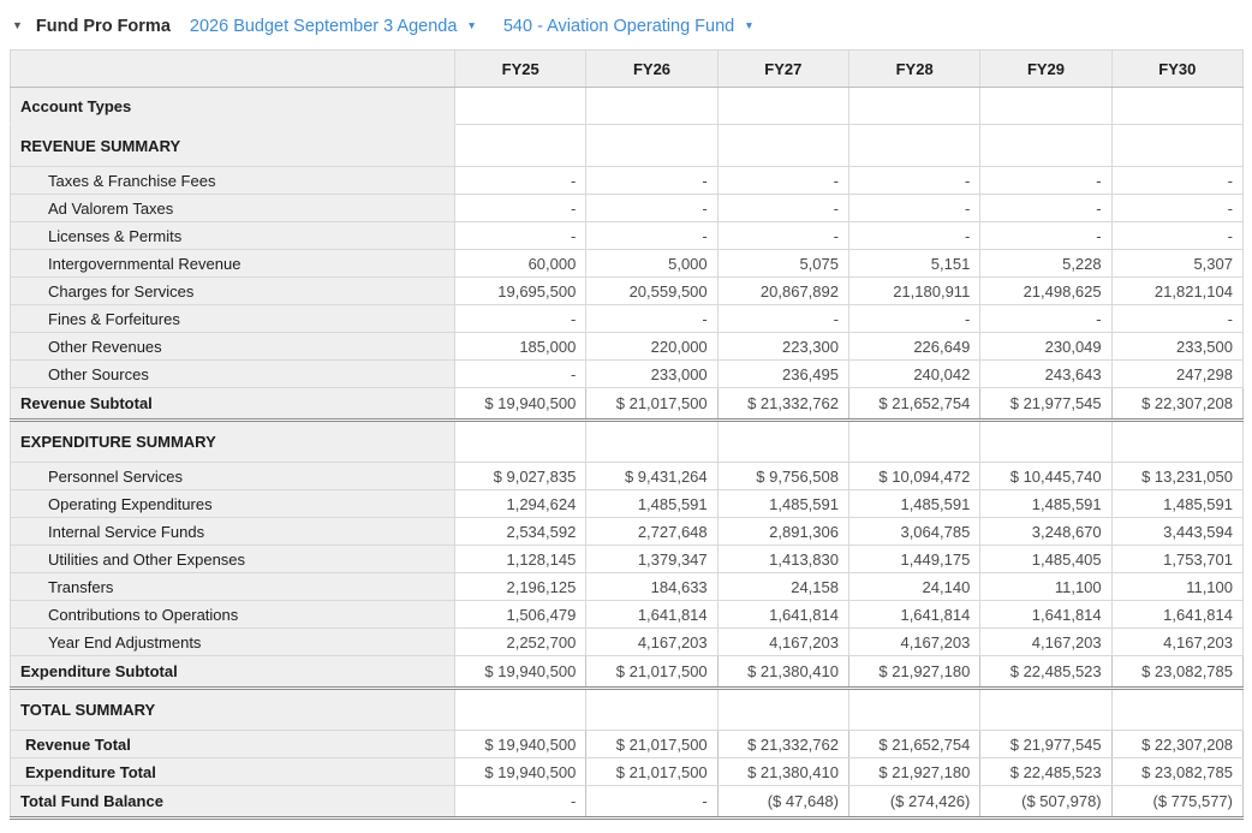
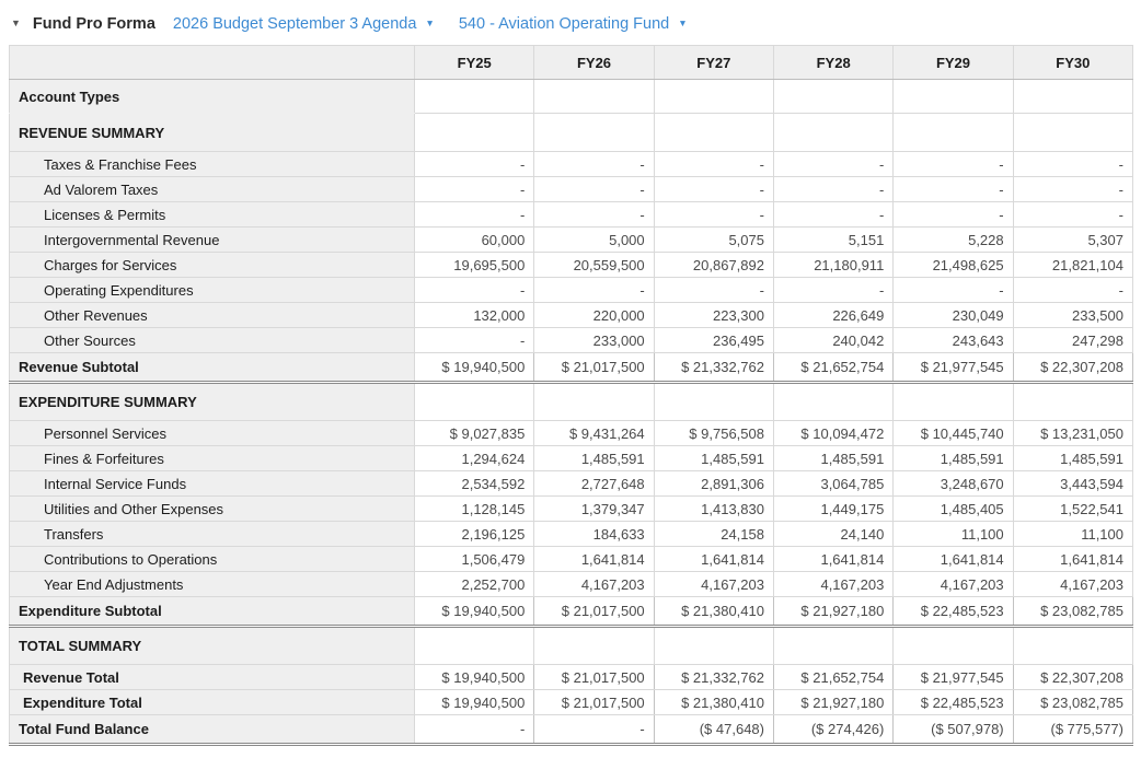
  ▼
  Fund Pro Forma
  2026 Budget September 3 Agenda
  ▼
  540 - Aviation Operating Fund
  ▼
  	FY25	FY26	FY27	FY28	FY29	FY30
  Account Types
  REVENUE SUMMARY
  Taxes & Franchise Fees	-	-	-	-	-	-
  Ad Valorem Taxes	-	-	-	-	-	-
  Licenses & Permits	-	-	-	-	-	-
  Intergovernmental Revenue	60,000	5,000	5,075	5,151	5,228	5,307
  Charges for Services	19,695,500	20,559,500	20,867,892	21,180,911	21,498,625	21,821,104
- Fines & Forfeitures	-	-	-	-	-	-
+ Operating Expenditures	-	-	-	-	-	-
- Other Revenues	185,000	220,000	223,300	226,649	230,049	233,500
+ Other Revenues	132,000	220,000	223,300	226,649	230,049	233,500
  Other Sources	-	233,000	236,495	240,042	243,643	247,298
  Revenue Subtotal	$ 19,940,500	$ 21,017,500	$ 21,332,762	$ 21,652,754	$ 21,977,545	$ 22,307,208
  EXPENDITURE SUMMARY
  Personnel Services	$ 9,027,835	$ 9,431,264	$ 9,756,508	$ 10,094,472	$ 10,445,740	$ 13,231,050
- Operating Expenditures	1,294,624	1,485,591	1,485,591	1,485,591	1,485,591	1,485,591
+ Fines & Forfeitures	1,294,624	1,485,591	1,485,591	1,485,591	1,485,591	1,485,591
  Internal Service Funds	2,534,592	2,727,648	2,891,306	3,064,785	3,248,670	3,443,594
- Utilities and Other Expenses	1,128,145	1,379,347	1,413,830	1,449,175	1,485,405	1,753,701
+ Utilities and Other Expenses	1,128,145	1,379,347	1,413,830	1,449,175	1,485,405	1,522,541
  Transfers	2,196,125	184,633	24,158	24,140	11,100	11,100
  Contributions to Operations	1,506,479	1,641,814	1,641,814	1,641,814	1,641,814	1,641,814
  Year End Adjustments	2,252,700	4,167,203	4,167,203	4,167,203	4,167,203	4,167,203
  Expenditure Subtotal	$ 19,940,500	$ 21,017,500	$ 21,380,410	$ 21,927,180	$ 22,485,523	$ 23,082,785
  TOTAL SUMMARY
  Revenue Total	$ 19,940,500	$ 21,017,500	$ 21,332,762	$ 21,652,754	$ 21,977,545	$ 22,307,208
  Expenditure Total	$ 19,940,500	$ 21,017,500	$ 21,380,410	$ 21,927,180	$ 22,485,523	$ 23,082,785
  Total Fund Balance	-	-	($ 47,648)	($ 274,426)	($ 507,978)	($ 775,577)
